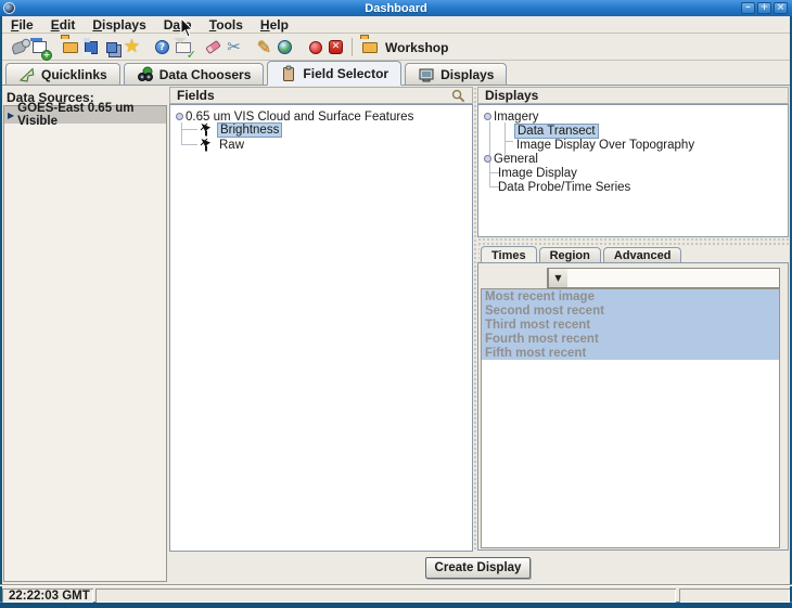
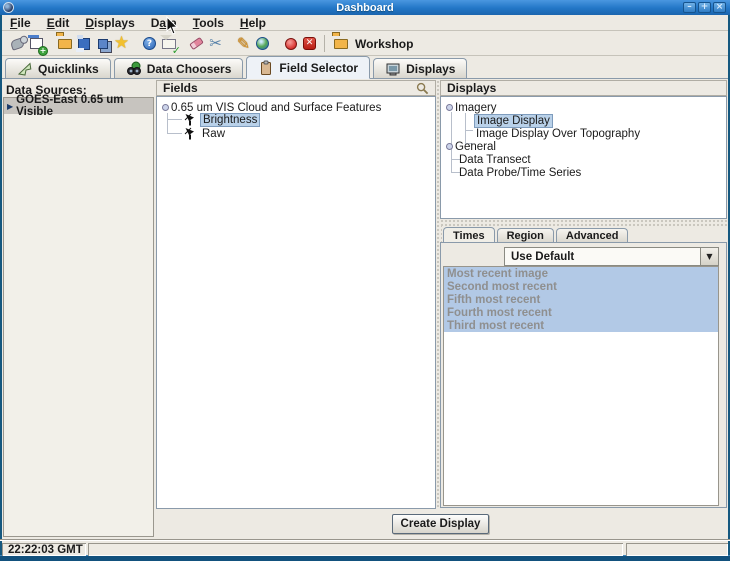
  Dashboard
  –
  +
  ×
  File
  Edit
  Displays
  Da a
  Tools
  Help
  ★
  ?
  ✂
  ✎
  ✕
  Workshop
  Quicklinks
  Data Choosers
  Field Selector
  Displays
  Data Sources:
  ▶
  GOES-East 0.65 um Visible
  Fields
  0.65 um VIS Cloud and Surface Features
  Brightness
  Raw
  Displays
  Imagery
- Data Transect
+ Image Display
  Image Display Over Topography
  General
- Image Display
+ Data Transect
  Data Probe/Time Series
  Times
  Region
  Advanced
+ Use Default
  ▼
  Most recent image
  Second most recent
- Third most recent
+ Fifth most recent
  Fourth most recent
- Fifth most recent
+ Third most recent
  Create Display
  22:22:03 GMT
